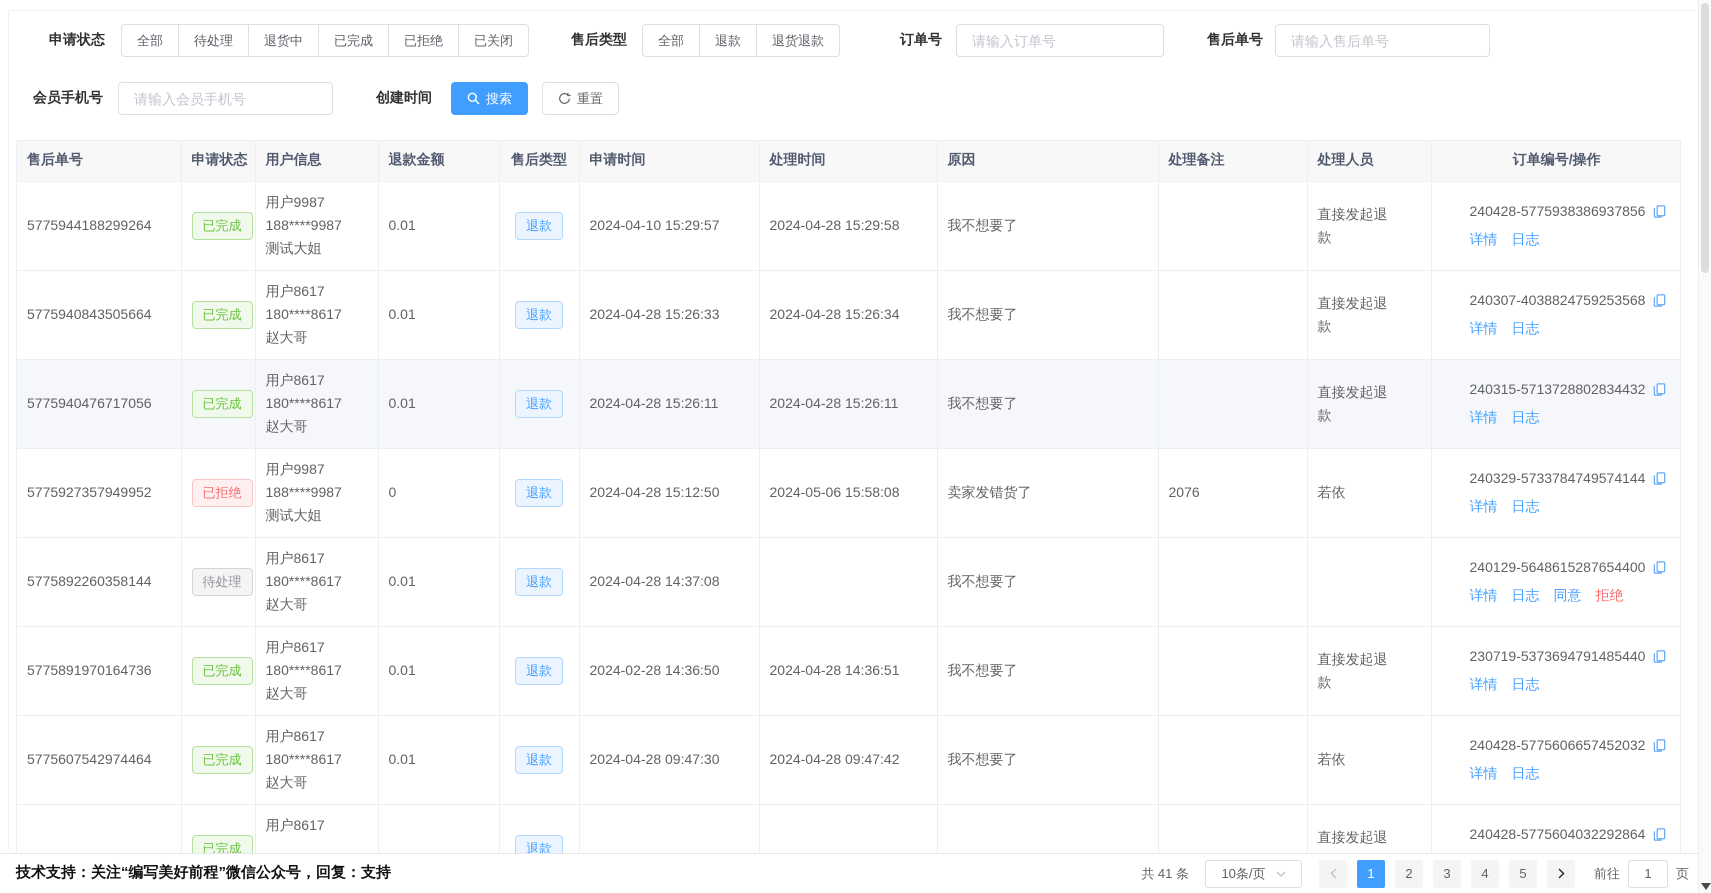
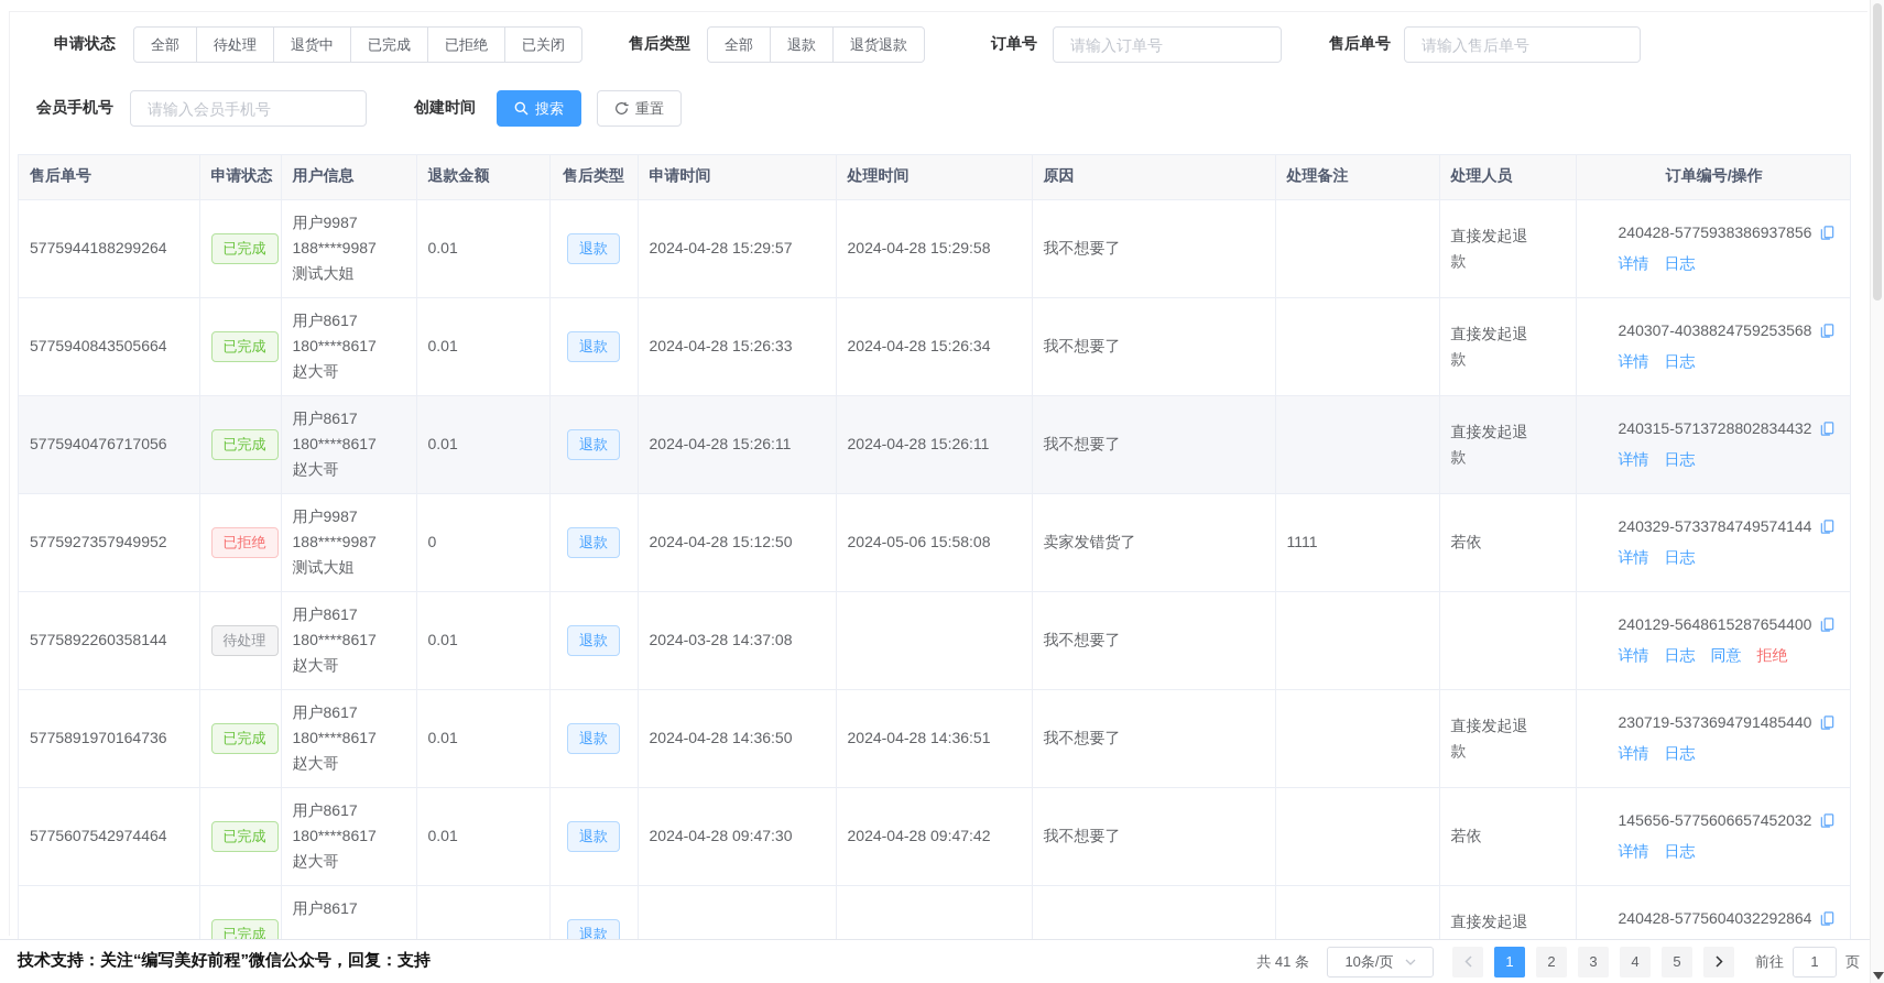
  申请状态
  全部
  待处理
  退货中
  已完成
  已拒绝
  已关闭
  售后类型
  全部
  退款
  退货退款
  订单号
  请输入订单号
  售后单号
  请输入售后单号
  会员手机号
  请输入会员手机号
  创建时间
  搜索
  重置
  售后单号	申请状态	用户信息	退款金额	售后类型	申请时间	处理时间	原因	处理备注	处理人员	订单编号/操作
- 5775944188299264	已完成	用户9987188****9987测试大姐	0.01	退款	2024-04-10 15:29:57	2024-04-28 15:29:58	我不想要了		直接发起退款	240428-5775938386937856详情 日志
+ 5775944188299264	已完成	用户9987188****9987测试大姐	0.01	退款	2024-04-28 15:29:57	2024-04-28 15:29:58	我不想要了		直接发起退款	240428-5775938386937856详情 日志
  5775940843505664	已完成	用户8617180****8617赵大哥	0.01	退款	2024-04-28 15:26:33	2024-04-28 15:26:34	我不想要了		直接发起退款	240307-4038824759253568详情 日志
  5775940476717056	已完成	用户8617180****8617赵大哥	0.01	退款	2024-04-28 15:26:11	2024-04-28 15:26:11	我不想要了		直接发起退款	240315-5713728802834432详情 日志
- 5775927357949952	已拒绝	用户9987188****9987测试大姐	0	退款	2024-04-28 15:12:50	2024-05-06 15:58:08	卖家发错货了	2076	若依	240329-5733784749574144详情 日志
+ 5775927357949952	已拒绝	用户9987188****9987测试大姐	0	退款	2024-04-28 15:12:50	2024-05-06 15:58:08	卖家发错货了	1111	若依	240329-5733784749574144详情 日志
- 5775892260358144	待处理	用户8617180****8617赵大哥	0.01	退款	2024-04-28 14:37:08		我不想要了			240129-5648615287654400详情 日志 同意 拒绝
+ 5775892260358144	待处理	用户8617180****8617赵大哥	0.01	退款	2024-03-28 14:37:08		我不想要了			240129-5648615287654400详情 日志 同意 拒绝
- 5775891970164736	已完成	用户8617180****8617赵大哥	0.01	退款	2024-02-28 14:36:50	2024-04-28 14:36:51	我不想要了		直接发起退款	230719-5373694791485440详情 日志
+ 5775891970164736	已完成	用户8617180****8617赵大哥	0.01	退款	2024-04-28 14:36:50	2024-04-28 14:36:51	我不想要了		直接发起退款	230719-5373694791485440详情 日志
- 5775607542974464	已完成	用户8617180****8617赵大哥	0.01	退款	2024-04-28 09:47:30	2024-04-28 09:47:42	我不想要了		若依	240428-5775606657452032详情 日志
+ 5775607542974464	已完成	用户8617180****8617赵大哥	0.01	退款	2024-04-28 09:47:30	2024-04-28 09:47:42	我不想要了		若依	145656-5775606657452032详情 日志
  	已完成	用户8617		退款					直接发起退	240428-5775604032292864
  技术支持：关注“编写美好前程”微信公众号，回复：支持
  共 41 条
  10条/页
  1
  2
  3
  4
  5
  前往
  1
  页
